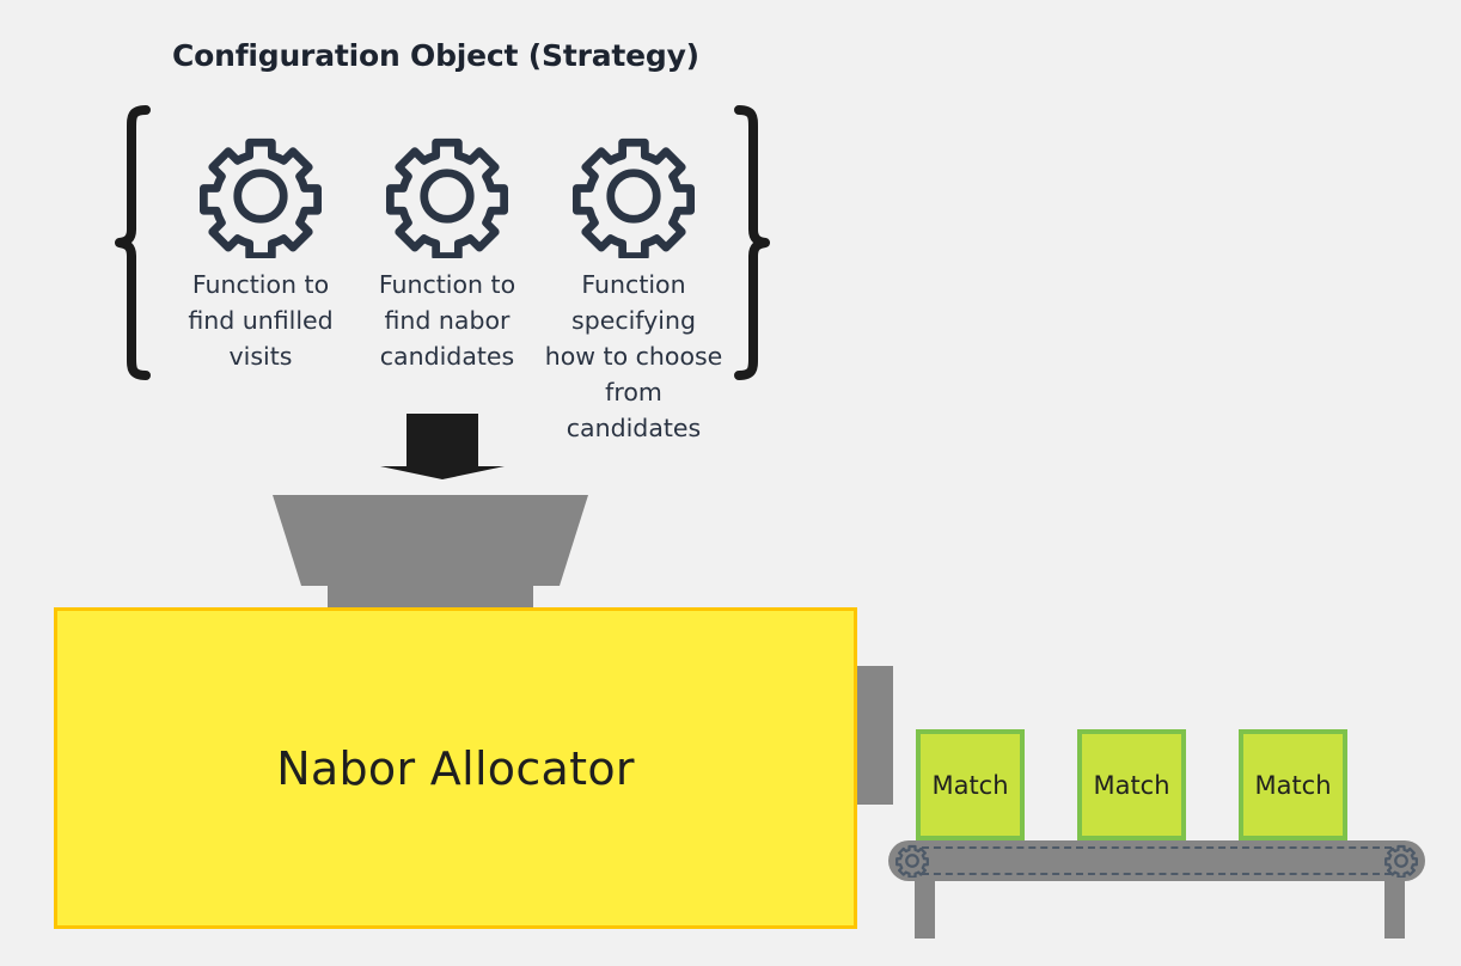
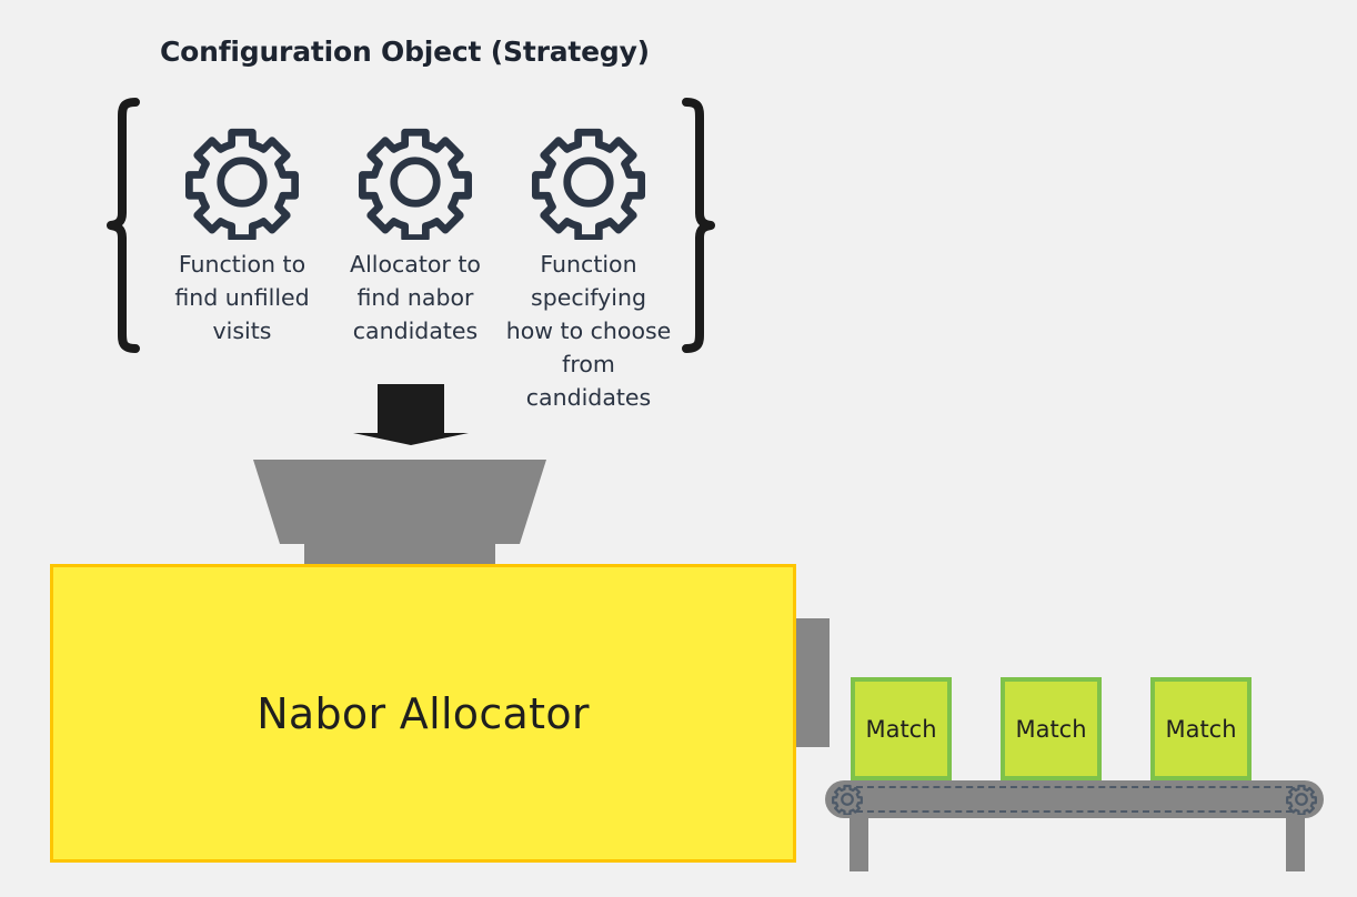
  Configuration Object (Strategy)
  Function to find unfilled visits
- Function to find nabor candidates
+ Allocator to find nabor candidates
  Function specifying how to choose from candidates
  Nabor Allocator
  Match
  Match
  Match
